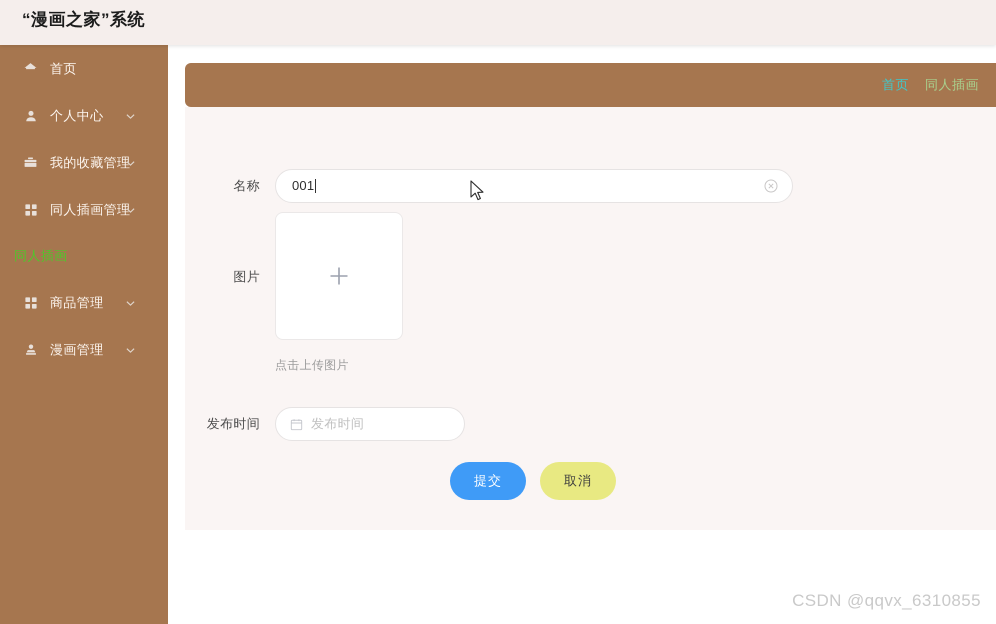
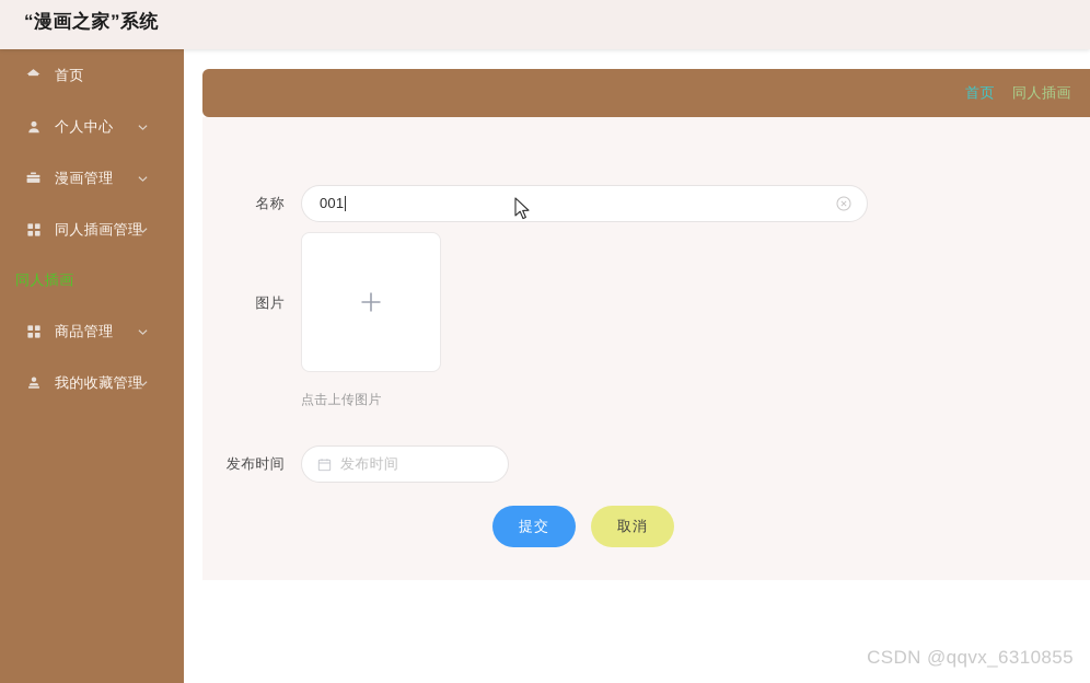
  “漫画之家”系统
  首页
  个人中心
- 我的收藏管理
+ 漫画管理
  同人插画管理
  同人插画
  商品管理
- 漫画管理
+ 我的收藏管理
  首页
  同人插画
  名称
  001
  图片
  点击上传图片
  发布时间
  发布时间
  提交
  取消
  CSDN @qqvx_6310855
